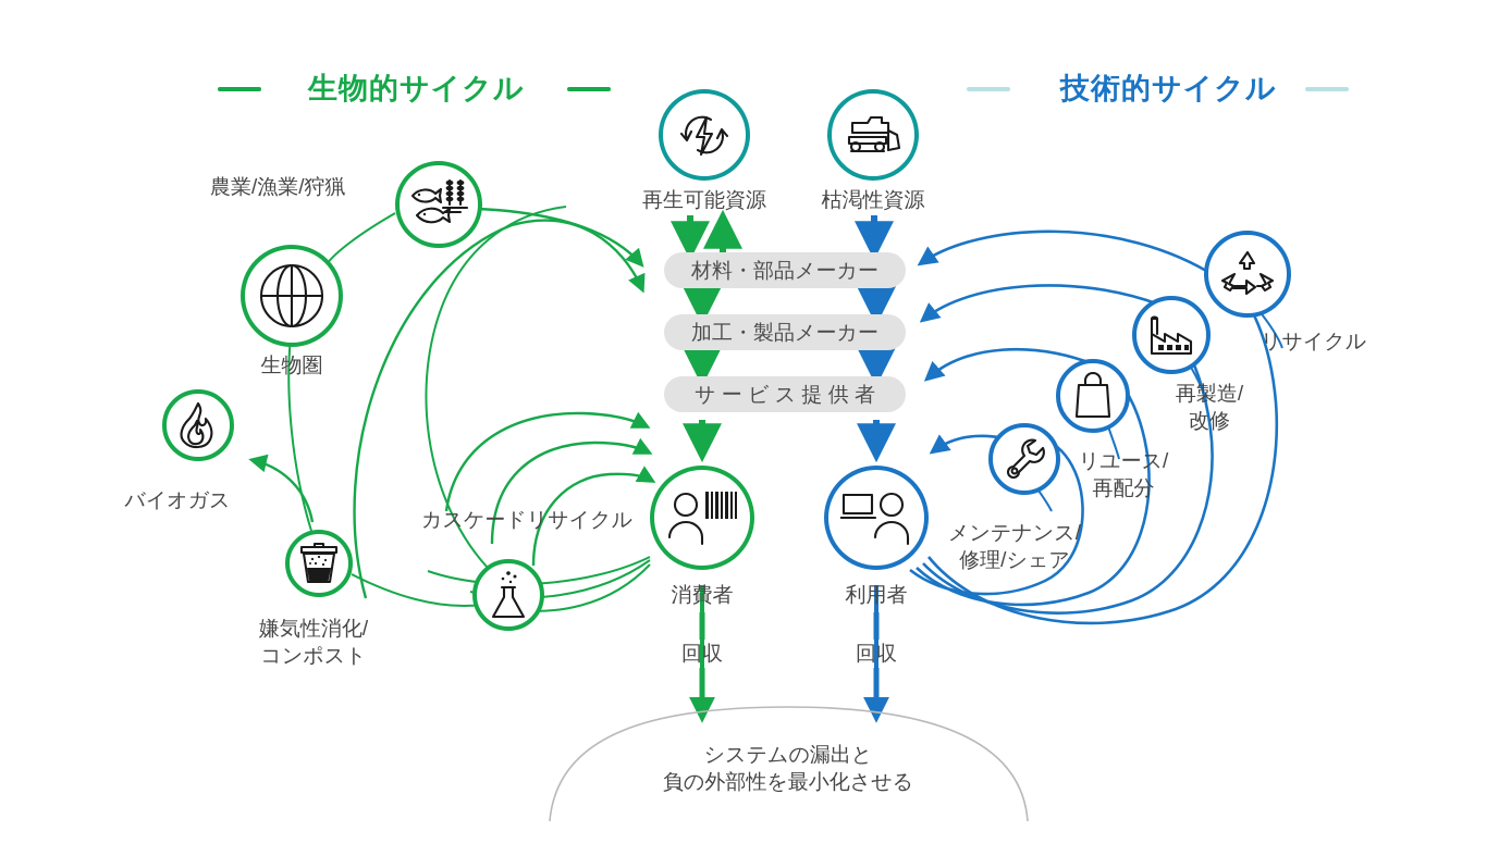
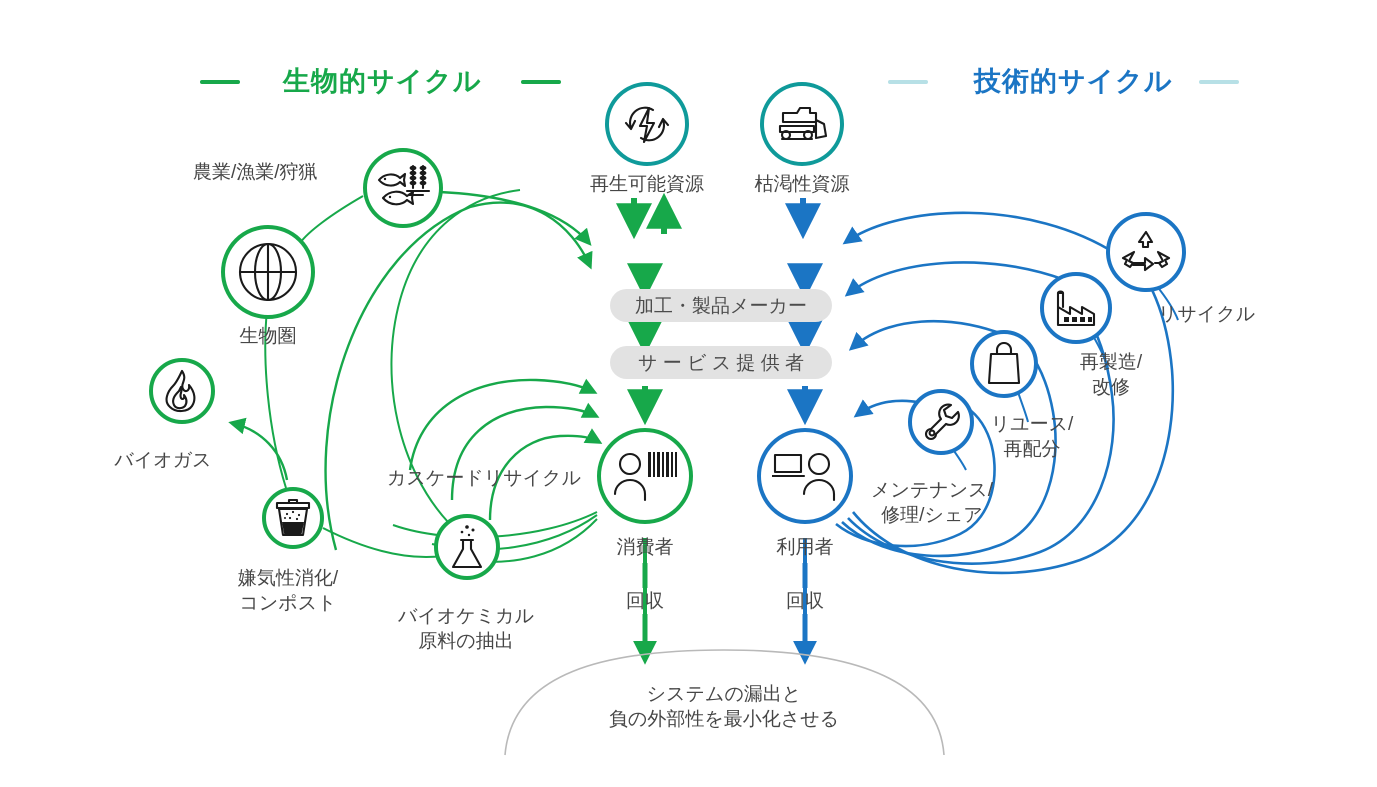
  生物的サイクル
  技術的サイクル
- 材料・部品メーカー
  加工・製品メーカー
  サ ー ビ ス 提 供 者
  再生可能資源
  枯渇性資源
  消費者
  利用者
  回収
  回収
  システムの漏出と
  負の外部性を最小化させる
  農業/漁業/狩猟
  生物圏
  バイオガス
  嫌気性消化/
  コンポスト
+ バイオケミカル
+ 原料の抽出
  カスケードリサイクル
  リサイクル
  再製造/
  改修
  リユース/
  再配分
  メンテナンス/
  修理/シェア
